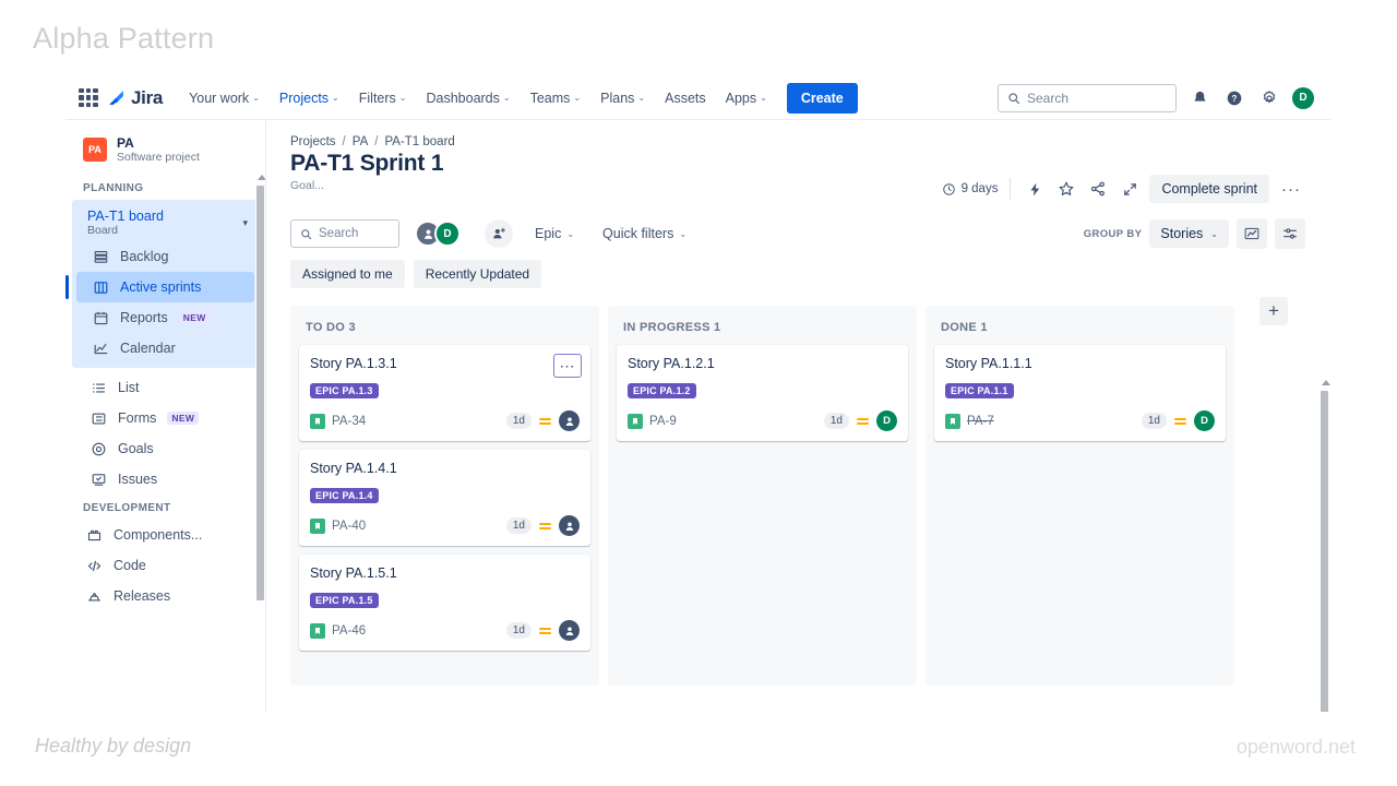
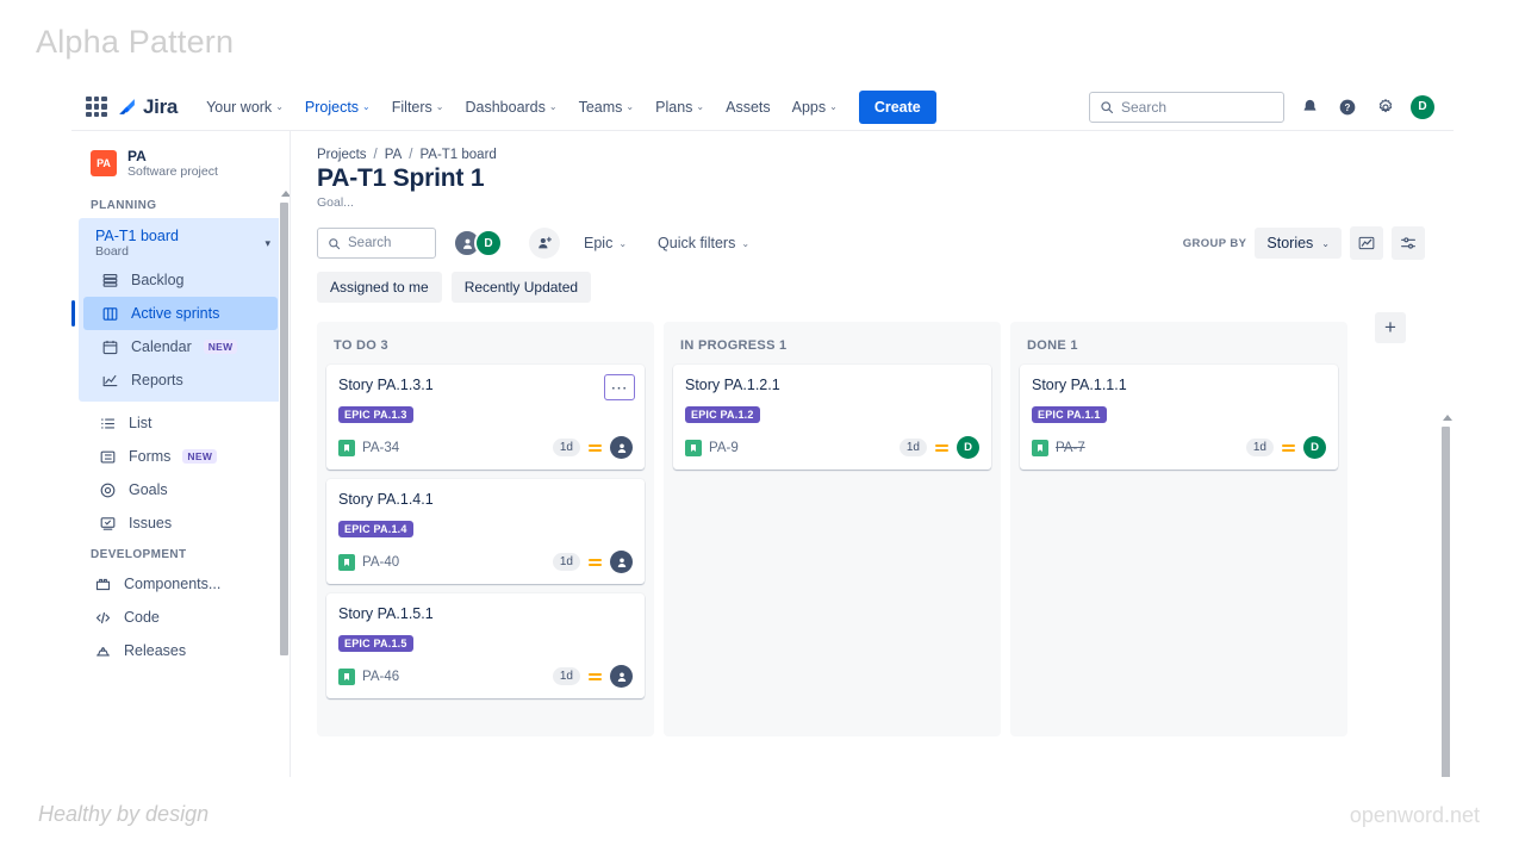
  Alpha Pattern
  Healthy by design
  openword.net
  Jira
  Your work
  ⌄
  Projects
  ⌄
  Filters
  ⌄
  Dashboards
  ⌄
  Teams
  ⌄
  Plans
  ⌄
  Assets
  Apps
  ⌄
  Create
  Search
  ?
  D
  PA
  PA
  Software project
  PLANNING
  PA-T1 board
  Board
  ▾
  Backlog
  Active sprints
- Reports
+ Calendar
  NEW
- Calendar
+ Reports
  List
  Forms
  NEW
  Goals
  Issues
  DEVELOPMENT
  Components...
  Code
  Releases
  Projects
  /
  PA
  /
  PA-T1 board
  PA-T1 Sprint 1
  Goal...
- 9 days
- Complete sprint
- ···
  Search
  D
  Epic
  ⌄
  Quick filters
  ⌄
  GROUP BY
  Stories
  ⌄
  Assigned to me
  Recently Updated
  TO DO 3
  Story PA.1.3.1
  EPIC PA.1.3
  PA-34
  1d
  ⋯
  Story PA.1.4.1
  EPIC PA.1.4
  PA-40
  1d
  Story PA.1.5.1
  EPIC PA.1.5
  PA-46
  1d
  IN PROGRESS 1
  Story PA.1.2.1
  EPIC PA.1.2
  PA-9
  1d
  D
  DONE 1
  Story PA.1.1.1
  EPIC PA.1.1
  PA-7
  1d
  D
  +
